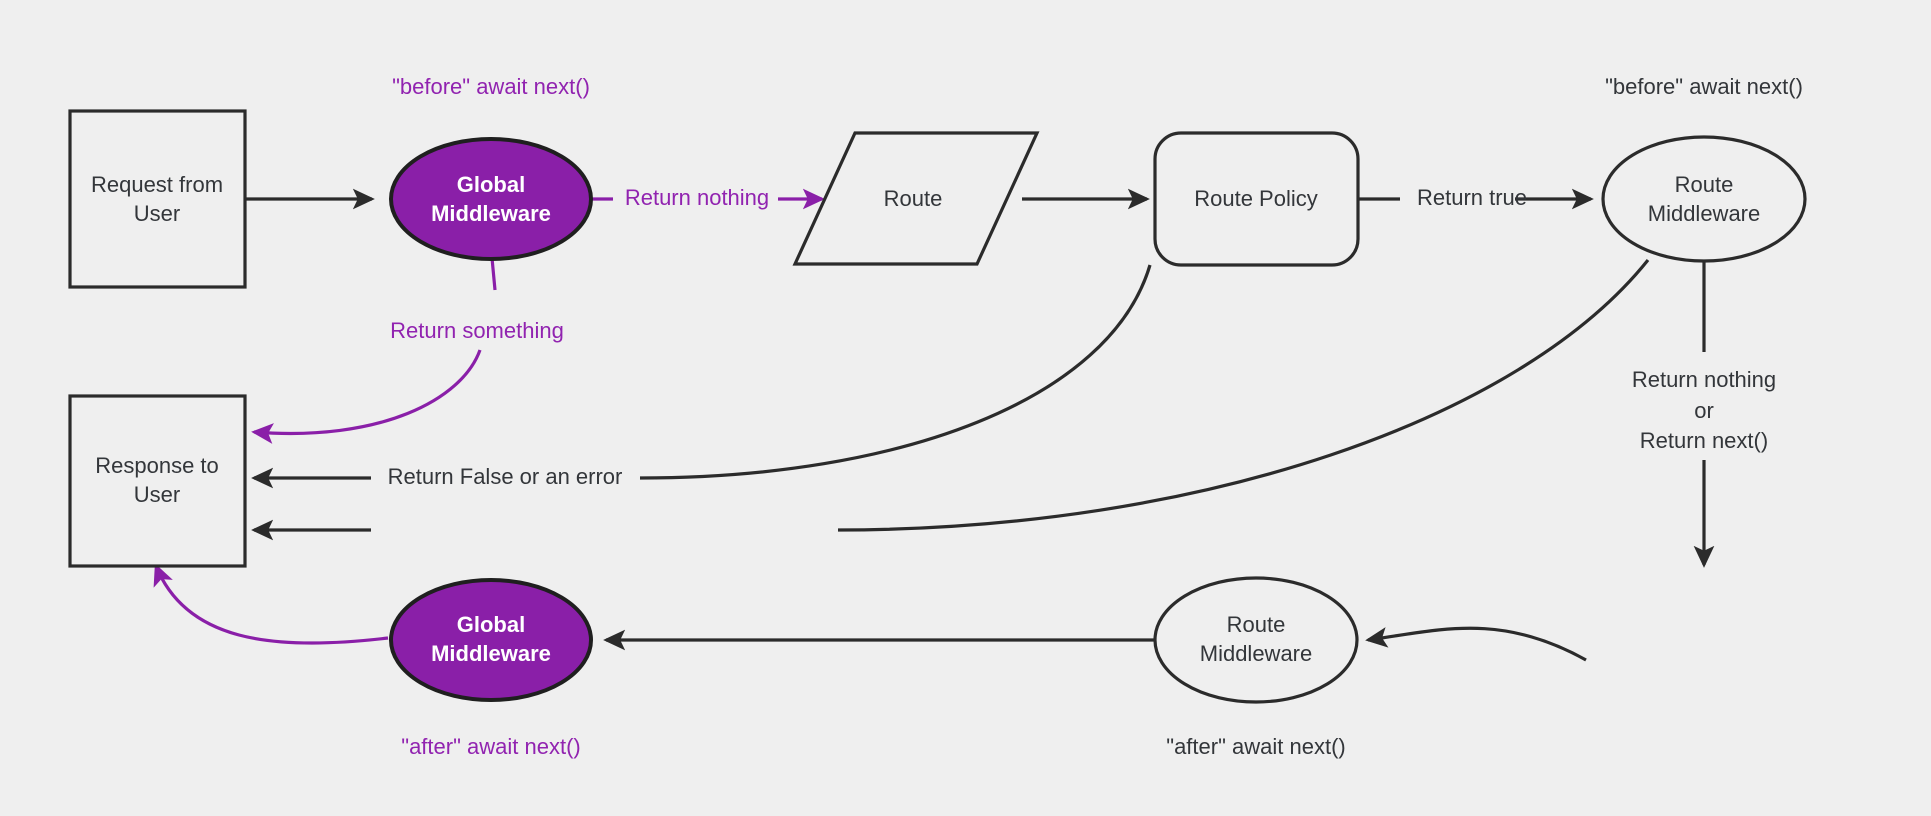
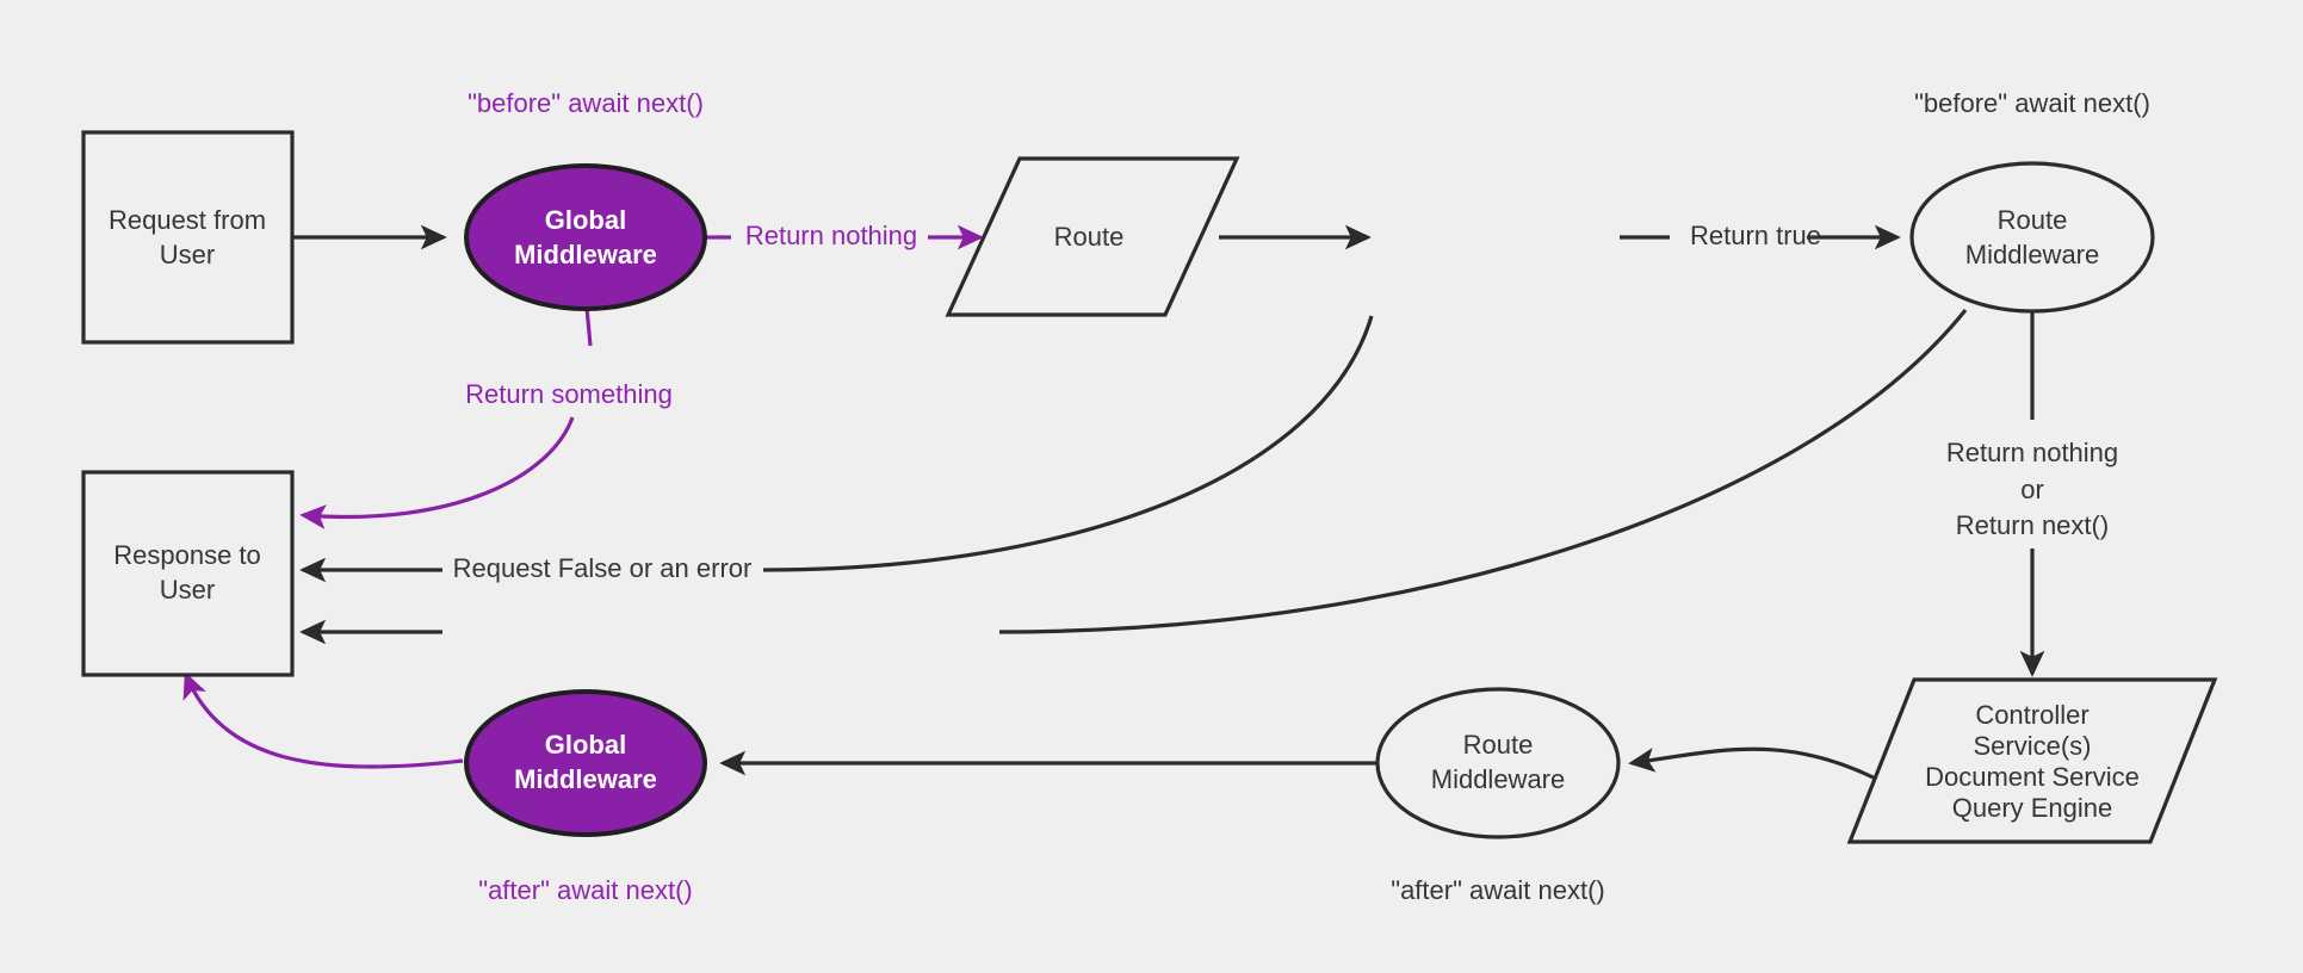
  Request from
  User
  Global
  Middleware
  Route
- Route Policy
  Route
  Middleware
+ Controller
+ Service(s)
+ Document Service
+ Query Engine
  Route
  Middleware
  Global
  Middleware
  Response to
  User
  Return nothing
  Return something
  Return true
- Return False or an error
+ Request False or an error
  Return nothing
  or
  Return next()
  "before" await next()
  "before" await next()
  "after" await next()
  "after" await next()
